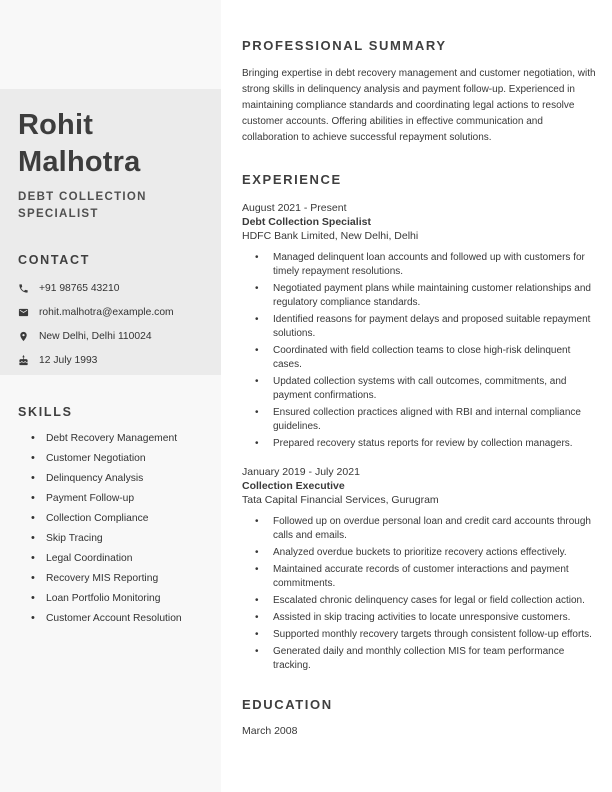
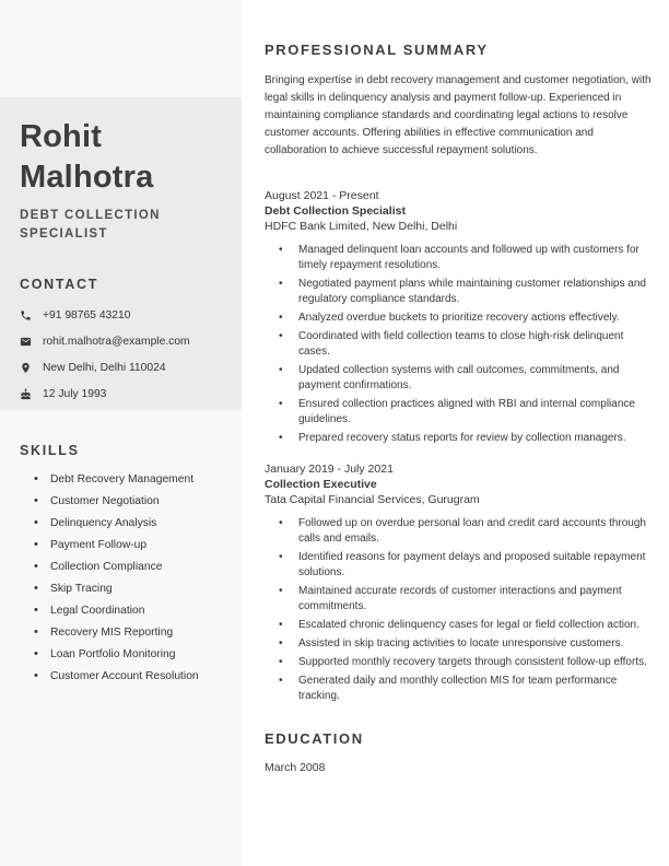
  Rohit Malhotra
  DEBT COLLECTION SPECIALIST
  CONTACT
  +91 98765 43210
  rohit.malhotra@example.com
  New Delhi, Delhi 110024
  12 July 1993
  SKILLS
  Debt Recovery Management
  Customer Negotiation
  Delinquency Analysis
  Payment Follow-up
  Collection Compliance
  Skip Tracing
  Legal Coordination
  Recovery MIS Reporting
  Loan Portfolio Monitoring
  Customer Account Resolution
  PROFESSIONAL SUMMARY
- Bringing expertise in debt recovery management and customer negotiation, with strong skills in delinquency analysis and payment follow-up. Experienced in maintaining compliance standards and coordinating legal actions to resolve customer accounts. Offering abilities in effective communication and collaboration to achieve successful repayment solutions.
+ Bringing expertise in debt recovery management and customer negotiation, with legal skills in delinquency analysis and payment follow-up. Experienced in maintaining compliance standards and coordinating legal actions to resolve customer accounts. Offering abilities in effective communication and collaboration to achieve successful repayment solutions.
- EXPERIENCE
  August 2021 - Present
  Debt Collection Specialist
  HDFC Bank Limited, New Delhi, Delhi
  Managed delinquent loan accounts and followed up with customers for timely repayment resolutions.
  Negotiated payment plans while maintaining customer relationships and regulatory compliance standards.
- Identified reasons for payment delays and proposed suitable repayment solutions.
+ Analyzed overdue buckets to prioritize recovery actions effectively.
  Coordinated with field collection teams to close high-risk delinquent cases.
  Updated collection systems with call outcomes, commitments, and payment confirmations.
  Ensured collection practices aligned with RBI and internal compliance guidelines.
  Prepared recovery status reports for review by collection managers.
  January 2019 - July 2021
  Collection Executive
  Tata Capital Financial Services, Gurugram
  Followed up on overdue personal loan and credit card accounts through calls and emails.
- Analyzed overdue buckets to prioritize recovery actions effectively.
+ Identified reasons for payment delays and proposed suitable repayment solutions.
  Maintained accurate records of customer interactions and payment commitments.
  Escalated chronic delinquency cases for legal or field collection action.
  Assisted in skip tracing activities to locate unresponsive customers.
  Supported monthly recovery targets through consistent follow-up efforts.
  Generated daily and monthly collection MIS for team performance tracking.
  EDUCATION
  March 2008
